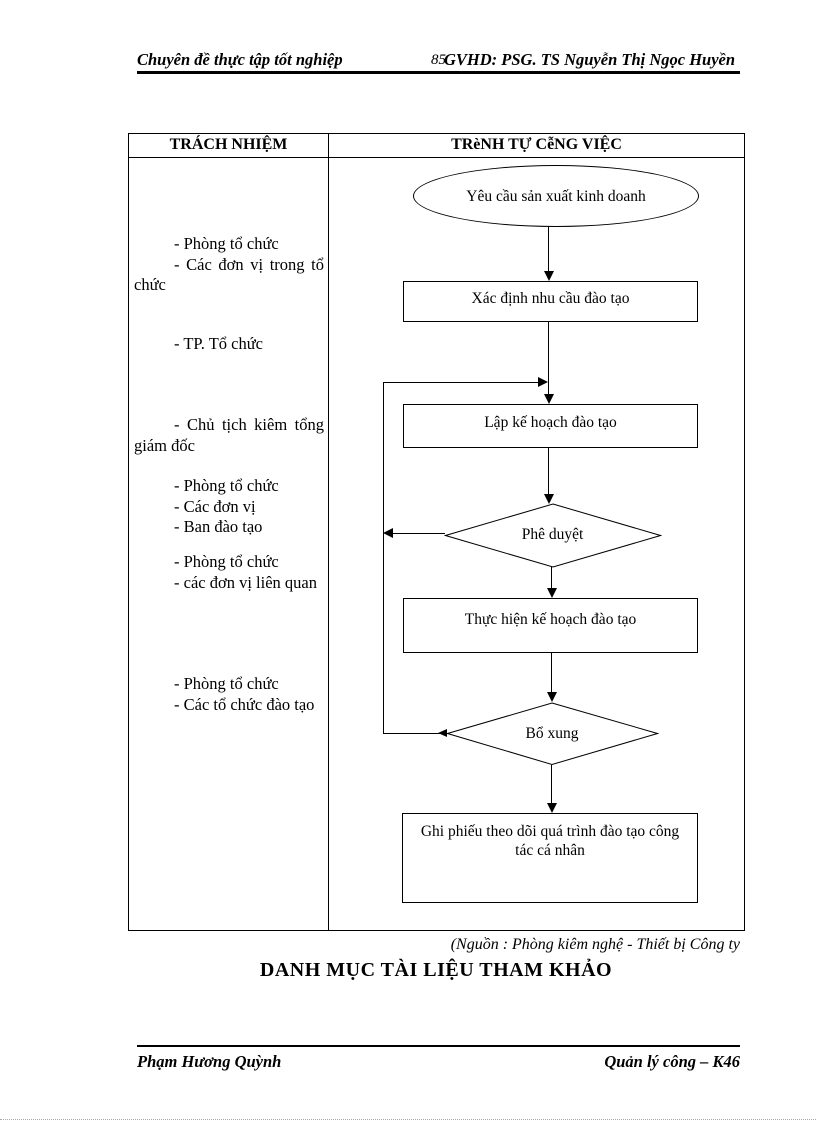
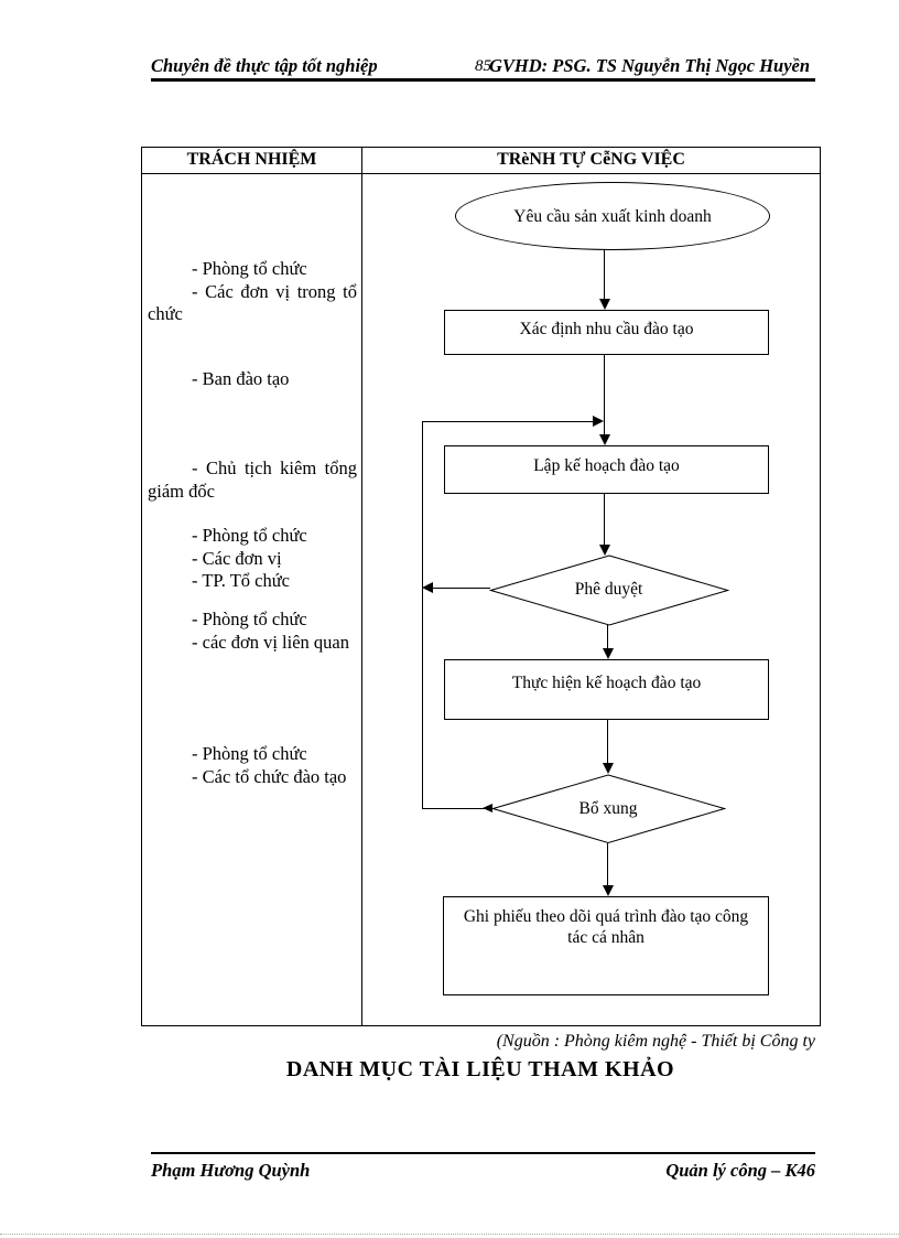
  Chuyên đề thực tập tốt nghiệp
  85
  GVHD: PSG. TS Nguyễn Thị Ngọc Huyền
  TRÁCH NHIỆM
  TRèNH TỰ CễNG VIỆC
  - Phòng tổ chức
  - Các đơn vị trong tổ chức
- - TP. Tổ chức
+ - Ban đào tạo
  - Chủ tịch kiêm tổng giám đốc
  - Phòng tổ chức
  - Các đơn vị
- - Ban đào tạo
+ - TP. Tổ chức
  - Phòng tổ chức
  - các đơn vị liên quan
  - Phòng tổ chức
  - Các tổ chức đào tạo
  Yêu cầu sản xuất kinh doanh
  Xác định nhu cầu đào tạo
  Lập kế hoạch đào tạo
  Phê duyệt
  Thực hiện kế hoạch đào tạo
  Bổ xung
  Ghi phiếu theo dõi quá trình đào tạo công tác cá nhân
  (Nguồn : Phòng kiêm nghệ - Thiết bị Công ty
  DANH MỤC TÀI LIỆU THAM KHẢO
  Phạm Hương Quỳnh
  Quản lý công – K46
